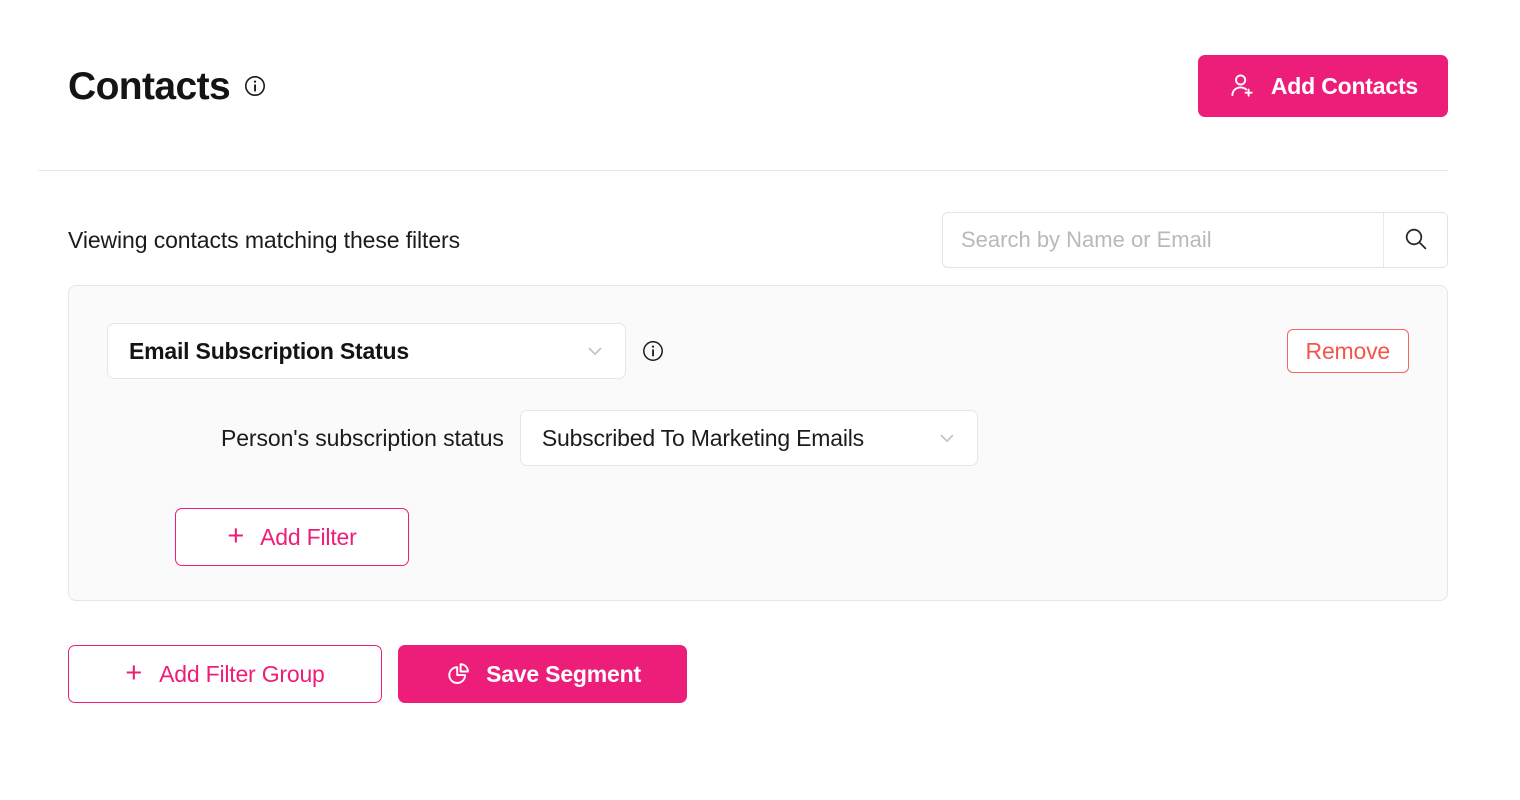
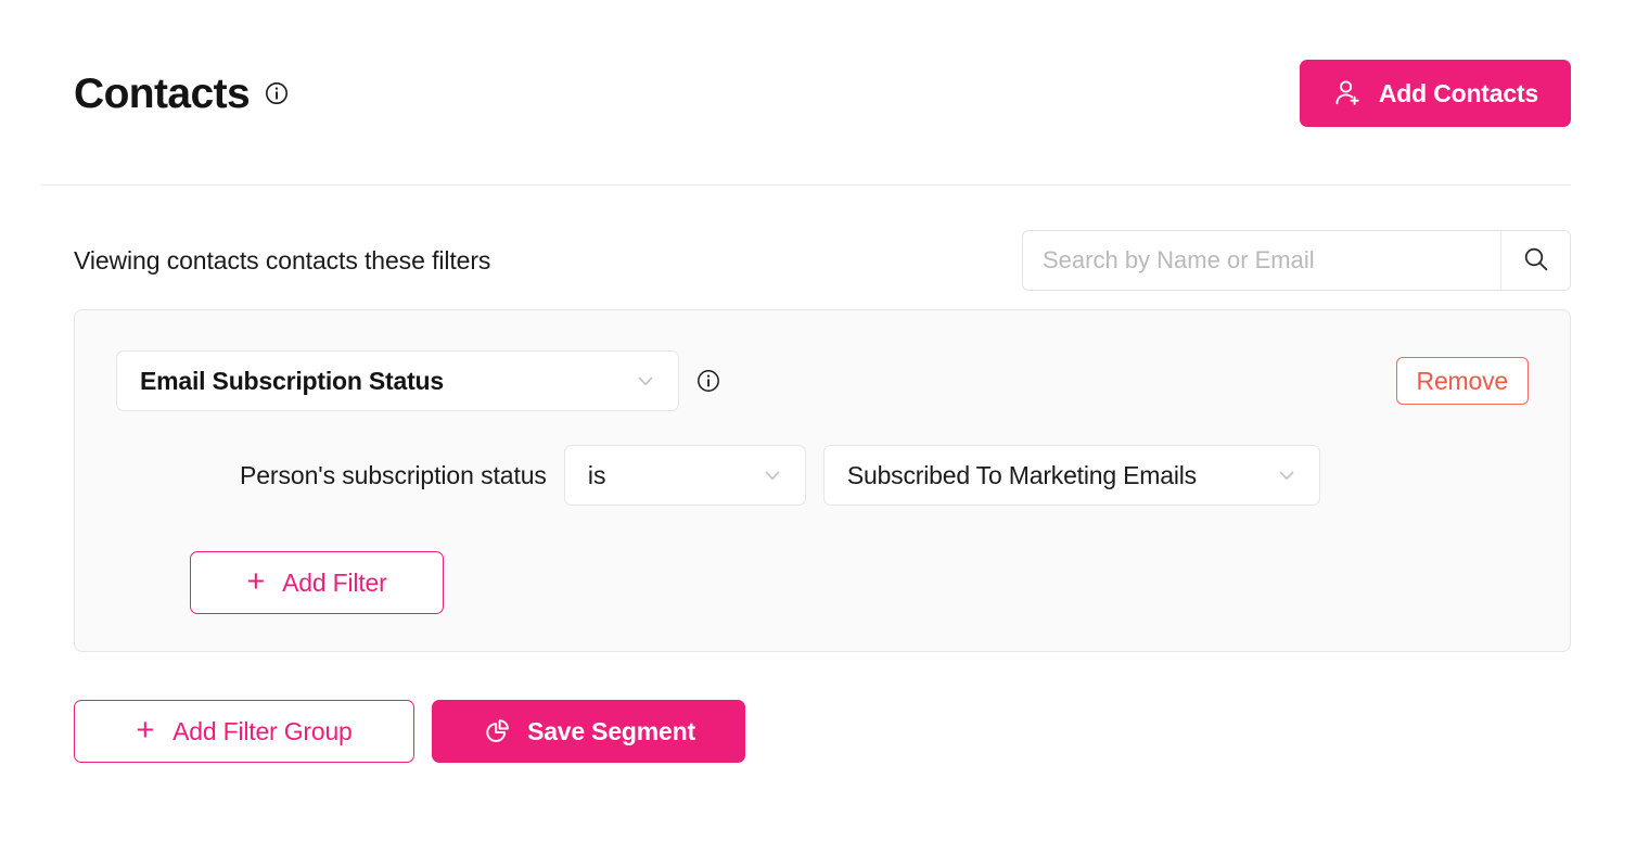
  Contacts
  Add Contacts
- Viewing contacts matching these filters
+ Viewing contacts contacts these filters
  Search by Name or Email
  Email Subscription Status
  Remove
  Person's subscription status
+ is
  Subscribed To Marketing Emails
  +
  Add Filter
  +
  Add Filter Group
  Save Segment
